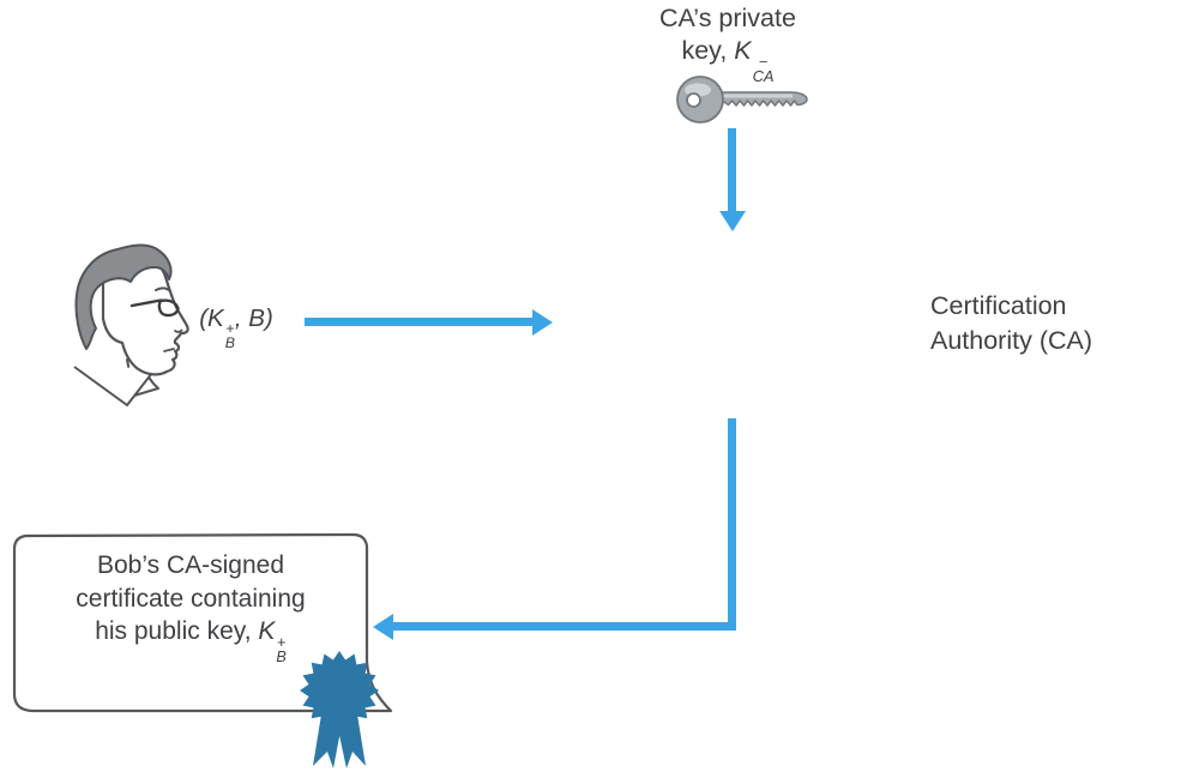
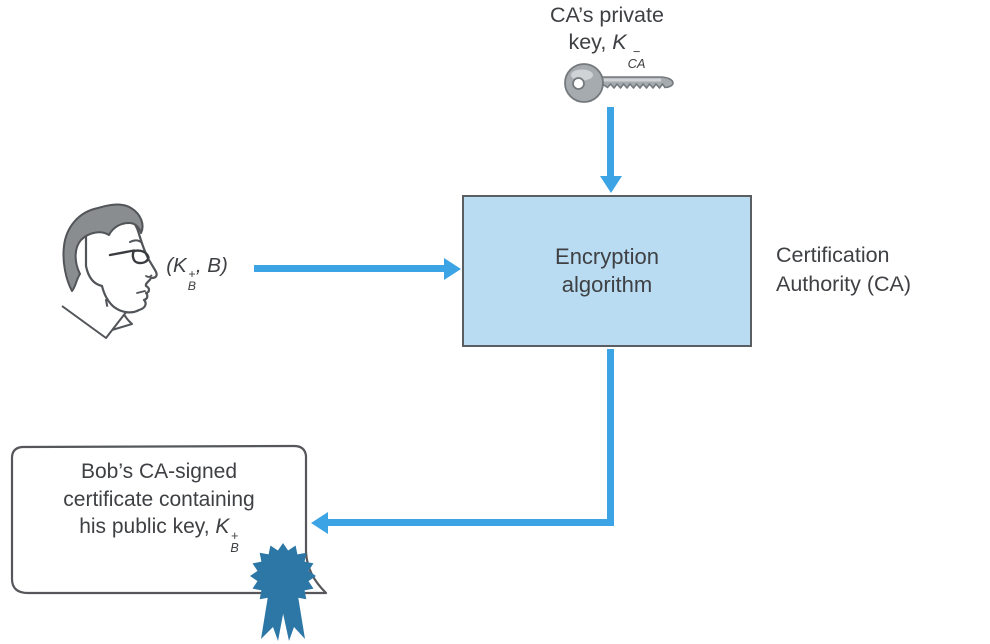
  CA’s private
  key, K
  −
  CA
  (K
  +
  B
  , B)
+ Encryption
+ algorithm
  Certification
  Authority (CA)
  Bob’s CA-signed
  certificate containing
  his public key, K
  +
  B
